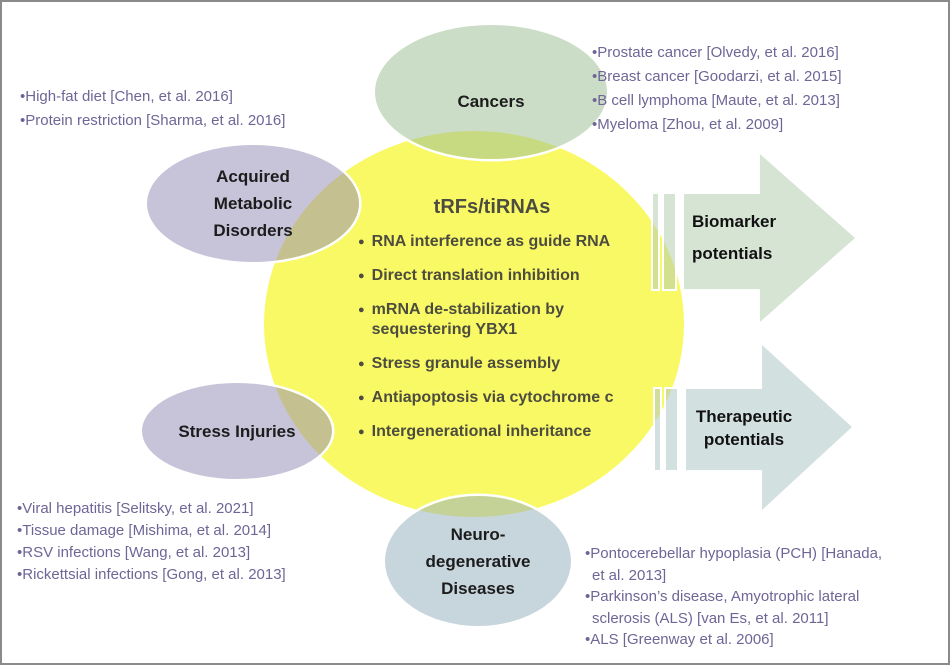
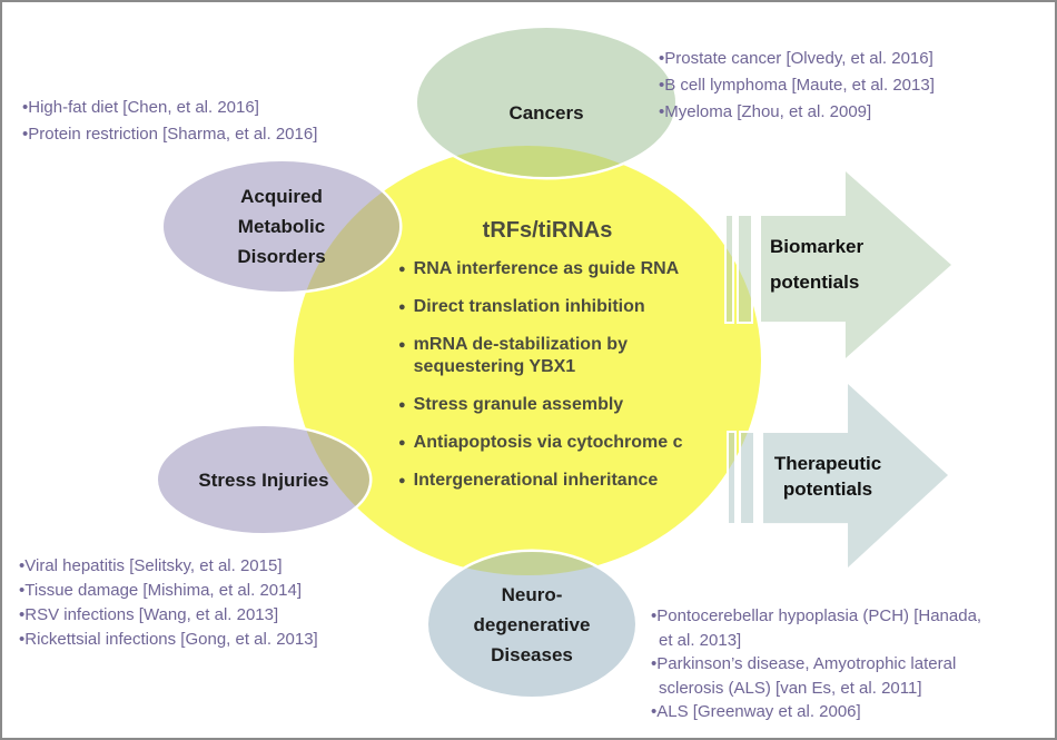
  Acquired
  Metabolic
  Disorders
  Cancers
  Stress Injuries
  Neuro-
  degenerative
  Diseases
  tRFs/tiRNAs
  ●
  RNA interference as guide RNA
  ●
  Direct translation inhibition
  ●
  mRNA de-stabilization by
  sequestering YBX1
  ●
  Stress granule assembly
  ●
  Antiapoptosis via cytochrome c
  ●
  Intergenerational inheritance
  •High-fat diet [Chen, et al. 2016]
  •Protein restriction [Sharma, et al. 2016]
  •Prostate cancer [Olvedy, et al. 2016]
- •Breast cancer [Goodarzi, et al. 2015]
  •B cell lymphoma [Maute, et al. 2013]
  •Myeloma [Zhou, et al. 2009]
- •Viral hepatitis [Selitsky, et al. 2021]
+ •Viral hepatitis [Selitsky, et al. 2015]
  •Tissue damage [Mishima, et al. 2014]
  •RSV infections [Wang, et al. 2013]
  •Rickettsial infections [Gong, et al. 2013]
  •Pontocerebellar hypoplasia (PCH) [Hanada,
  et al. 2013]
  •Parkinson’s disease, Amyotrophic lateral
  sclerosis (ALS) [van Es, et al. 2011]
  •ALS [Greenway et al. 2006]
  Biomarker
  potentials
  Therapeutic
  potentials
